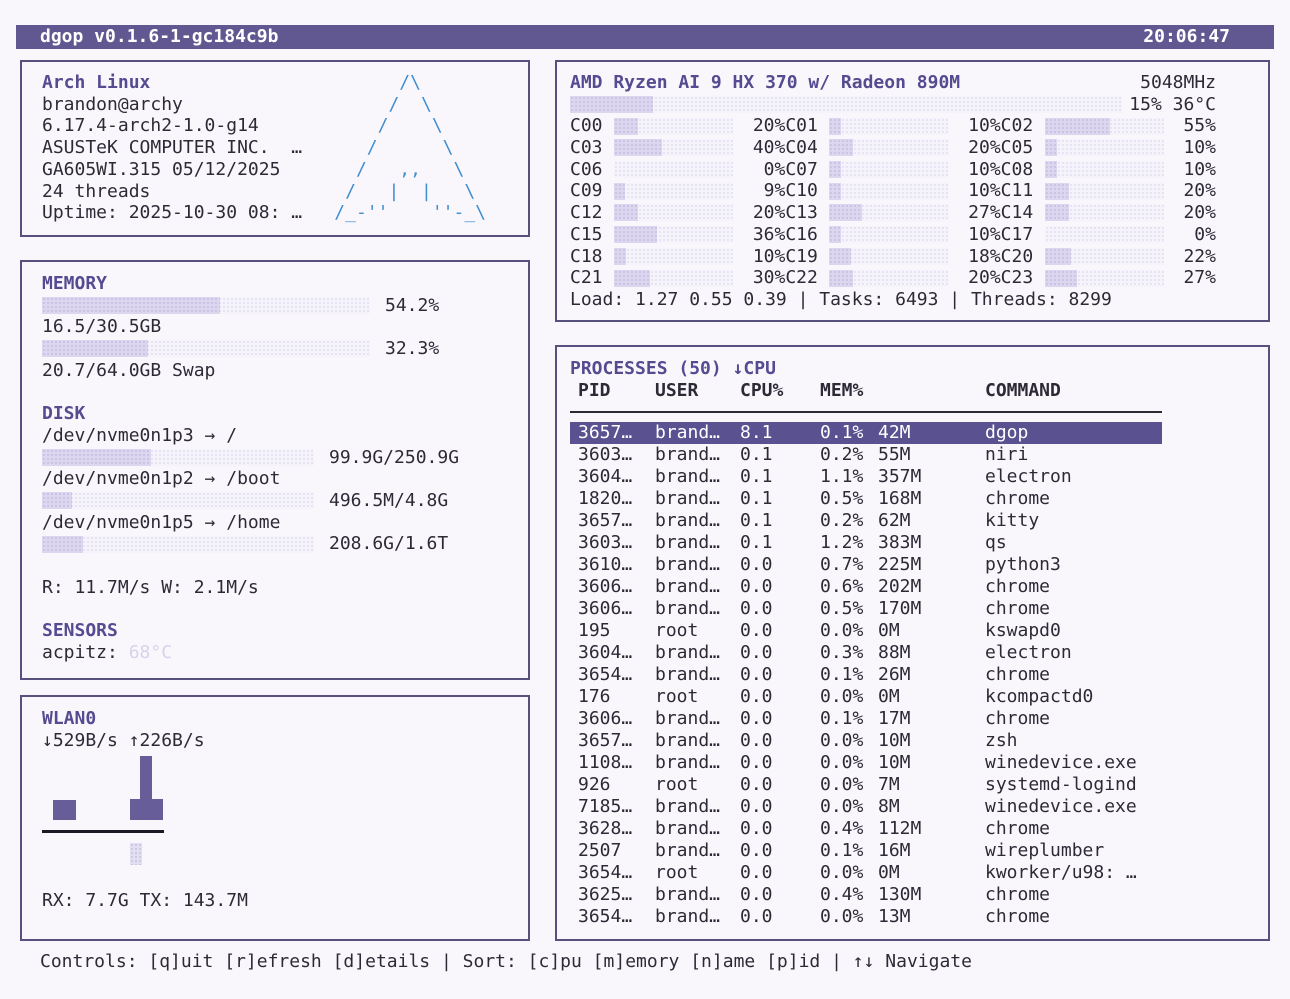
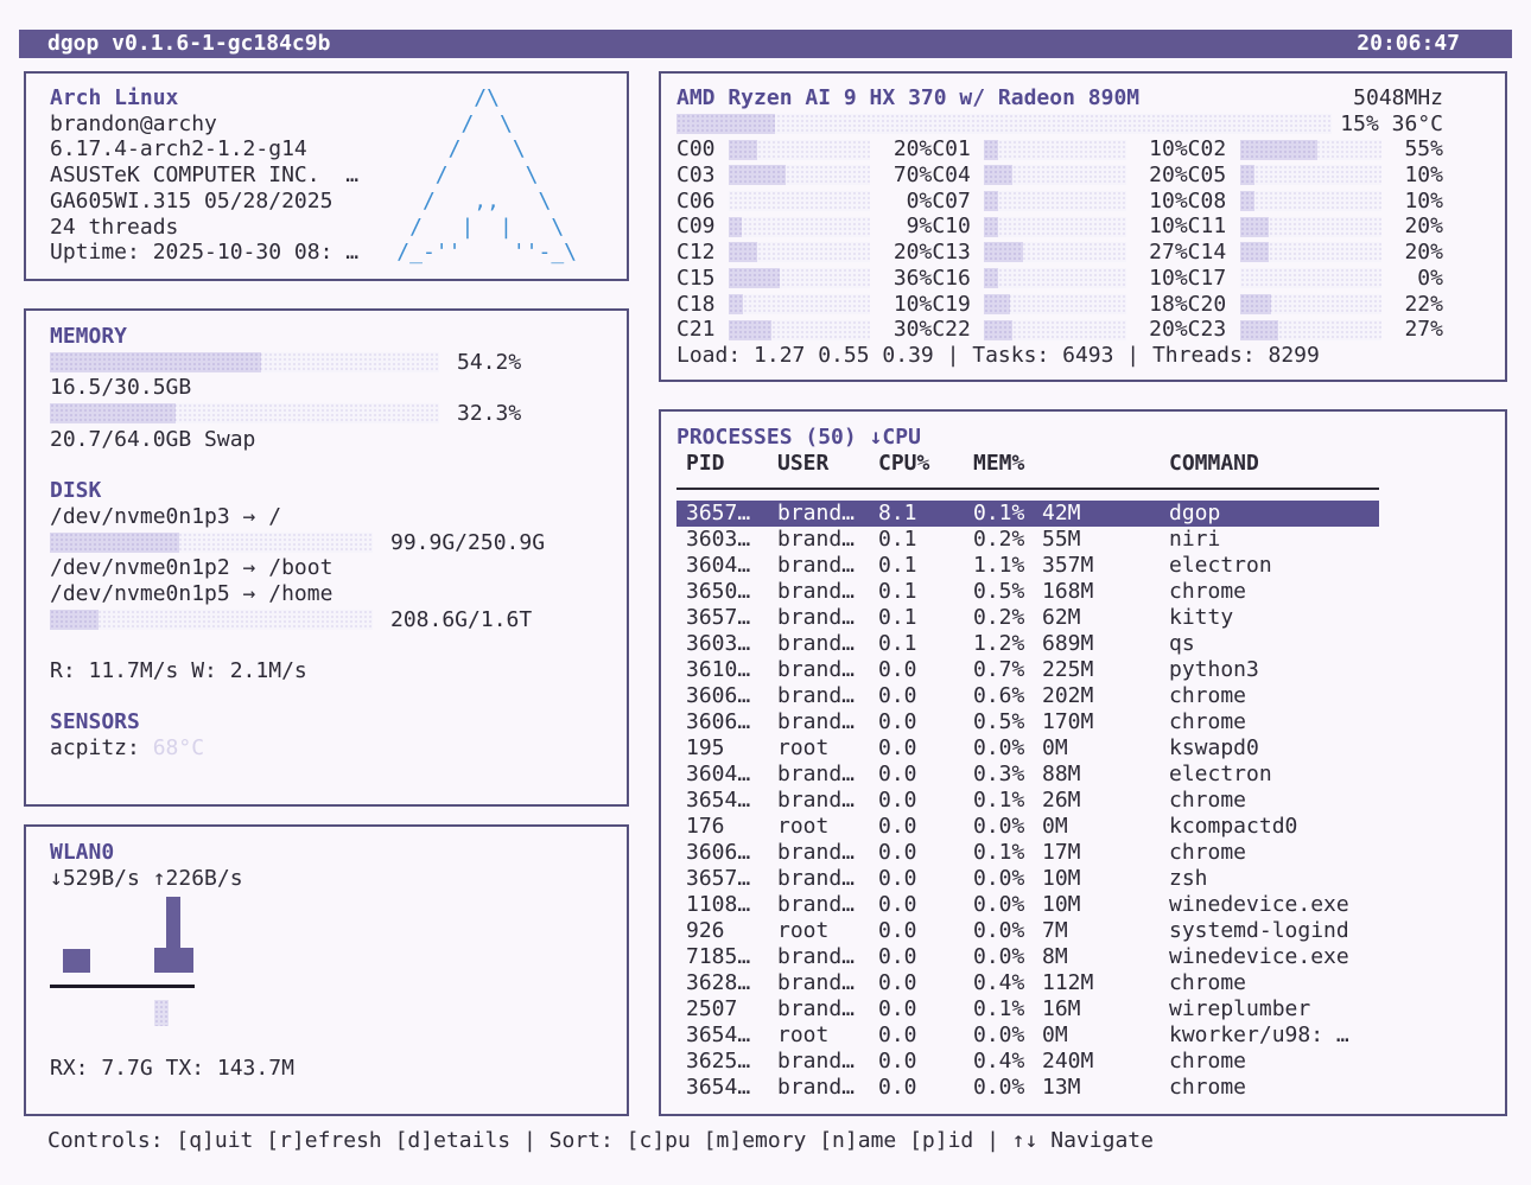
  dgop v0.1.6-1-gc184c9b
  20:06:47
  Arch Linux
  brandon@archy
- 6.17.4-arch2-1.0-g14
+ 6.17.4-arch2-1.2-g14
  ASUSTeK COMPUTER INC. …
- GA605WI.315 05/12/2025
+ GA605WI.315 05/28/2025
  24 threads
  Uptime: 2025-10-30 08: …
  /\
  / \
  / \
  / \
  / ,, \
  / | | \
  /_-'' ''-_\
  AMD Ryzen AI 9 HX 370 w/ Radeon 890M
  5048MHz
  15% 36°C
  C00
  20%
  C01
  10%
  C02
  55%
  C03
- 40%
+ 70%
  C04
  20%
  C05
  10%
  C06
  0%
  C07
  10%
  C08
  10%
  C09
  9%
  C10
  10%
  C11
  20%
  C12
  20%
  C13
  27%
  C14
  20%
  C15
  36%
  C16
  10%
  C17
  0%
  C18
  10%
  C19
  18%
  C20
  22%
  C21
  30%
  C22
  20%
  C23
  27%
  Load: 1.27 0.55 0.39 | Tasks: 6493 | Threads: 8299
  MEMORY
  54.2%
  16.5/30.5GB
  32.3%
  20.7/64.0GB Swap
  DISK
  /dev/nvme0n1p3 → /
  99.9G/250.9G
  /dev/nvme0n1p2 → /boot
- 496.5M/4.8G
  /dev/nvme0n1p5 → /home
  208.6G/1.6T
  R: 11.7M/s W: 2.1M/s
  SENSORS
  acpitz: 68°C
  WLAN0
  ↓529B/s ↑226B/s
  RX: 7.7G TX: 143.7M
  PROCESSES (50) ↓CPU
  PID
  USER
  CPU%
  MEM%
  COMMAND
  3657…
  brand…
  8.1
  0.1%
  42M
  dgop
  3603…
  brand…
  0.1
  0.2%
  55M
  niri
  3604…
  brand…
  0.1
  1.1%
  357M
  electron
- 1820…
+ 3650…
  brand…
  0.1
  0.5%
  168M
  chrome
  3657…
  brand…
  0.1
  0.2%
  62M
  kitty
  3603…
  brand…
  0.1
  1.2%
- 383M
+ 689M
  qs
  3610…
  brand…
  0.0
  0.7%
  225M
  python3
  3606…
  brand…
  0.0
  0.6%
  202M
  chrome
  3606…
  brand…
  0.0
  0.5%
  170M
  chrome
  195
  root
  0.0
  0.0%
  0M
  kswapd0
  3604…
  brand…
  0.0
  0.3%
  88M
  electron
  3654…
  brand…
  0.0
  0.1%
  26M
  chrome
  176
  root
  0.0
  0.0%
  0M
  kcompactd0
  3606…
  brand…
  0.0
  0.1%
  17M
  chrome
  3657…
  brand…
  0.0
  0.0%
  10M
  zsh
  1108…
  brand…
  0.0
  0.0%
  10M
  winedevice.exe
  926
  root
  0.0
  0.0%
  7M
  systemd-logind
  7185…
  brand…
  0.0
  0.0%
  8M
  winedevice.exe
  3628…
  brand…
  0.0
  0.4%
  112M
  chrome
  2507
  brand…
  0.0
  0.1%
  16M
  wireplumber
  3654…
  root
  0.0
  0.0%
  0M
  kworker/u98: …
  3625…
  brand…
  0.0
  0.4%
- 130M
+ 240M
  chrome
  3654…
  brand…
  0.0
  0.0%
  13M
  chrome
  Controls: [q]uit [r]efresh [d]etails | Sort: [c]pu [m]emory [n]ame [p]id | ↑↓ Navigate
